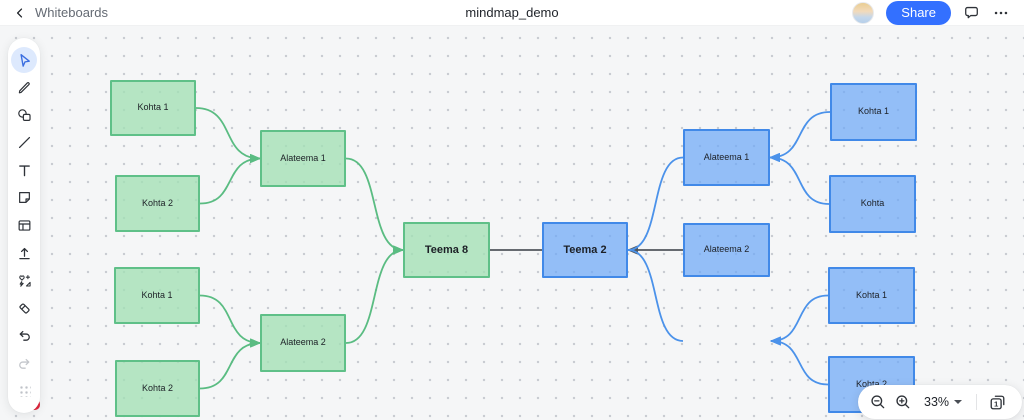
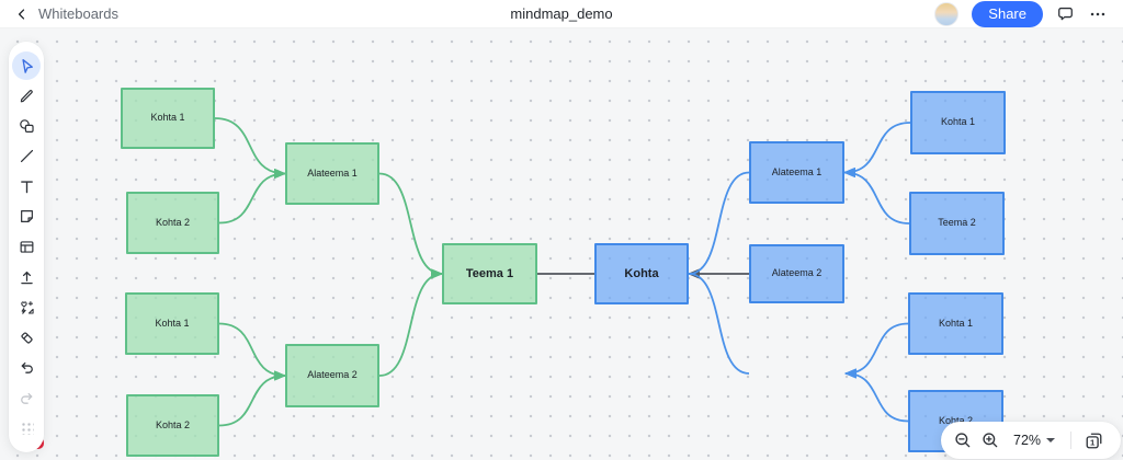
  Kohta 1
  Kohta 2
  Alateema 1
  Kohta 1
  Kohta 2
  Alateema 2
- Teema 8
+ Teema 1
- Teema 2
+ Kohta
  Alateema 1
  Kohta 1
- Kohta
+ Teema 2
  Alateema 2
  Kohta 1
  Kohta 2
  Whiteboards
  mindmap_demo
  Share
- 33%
+ 72%
  1
